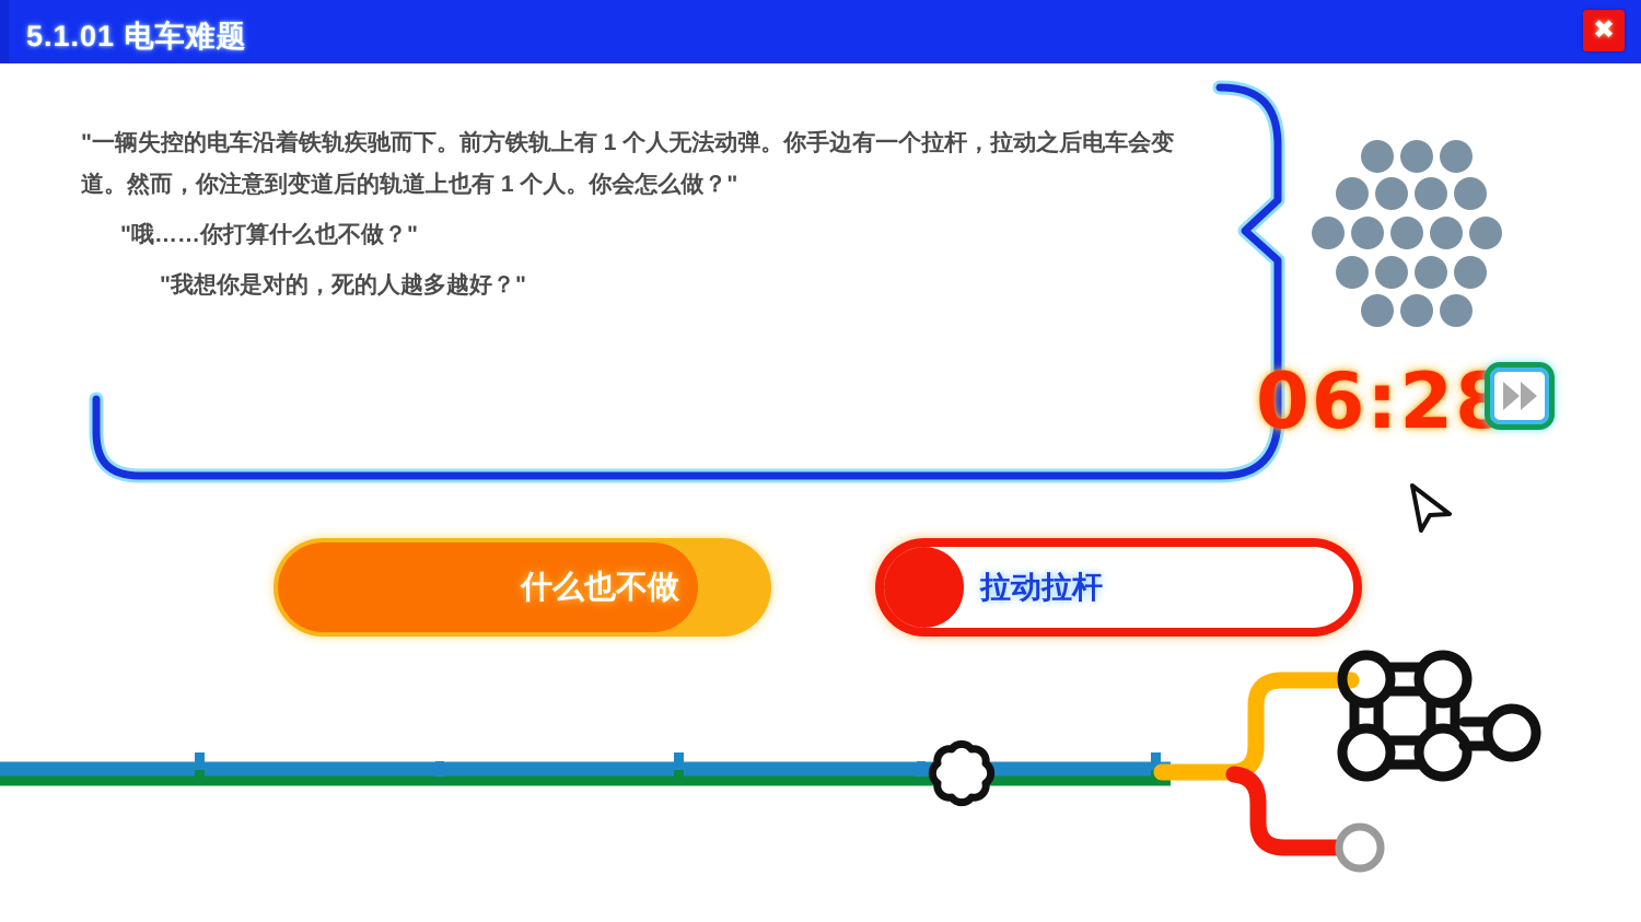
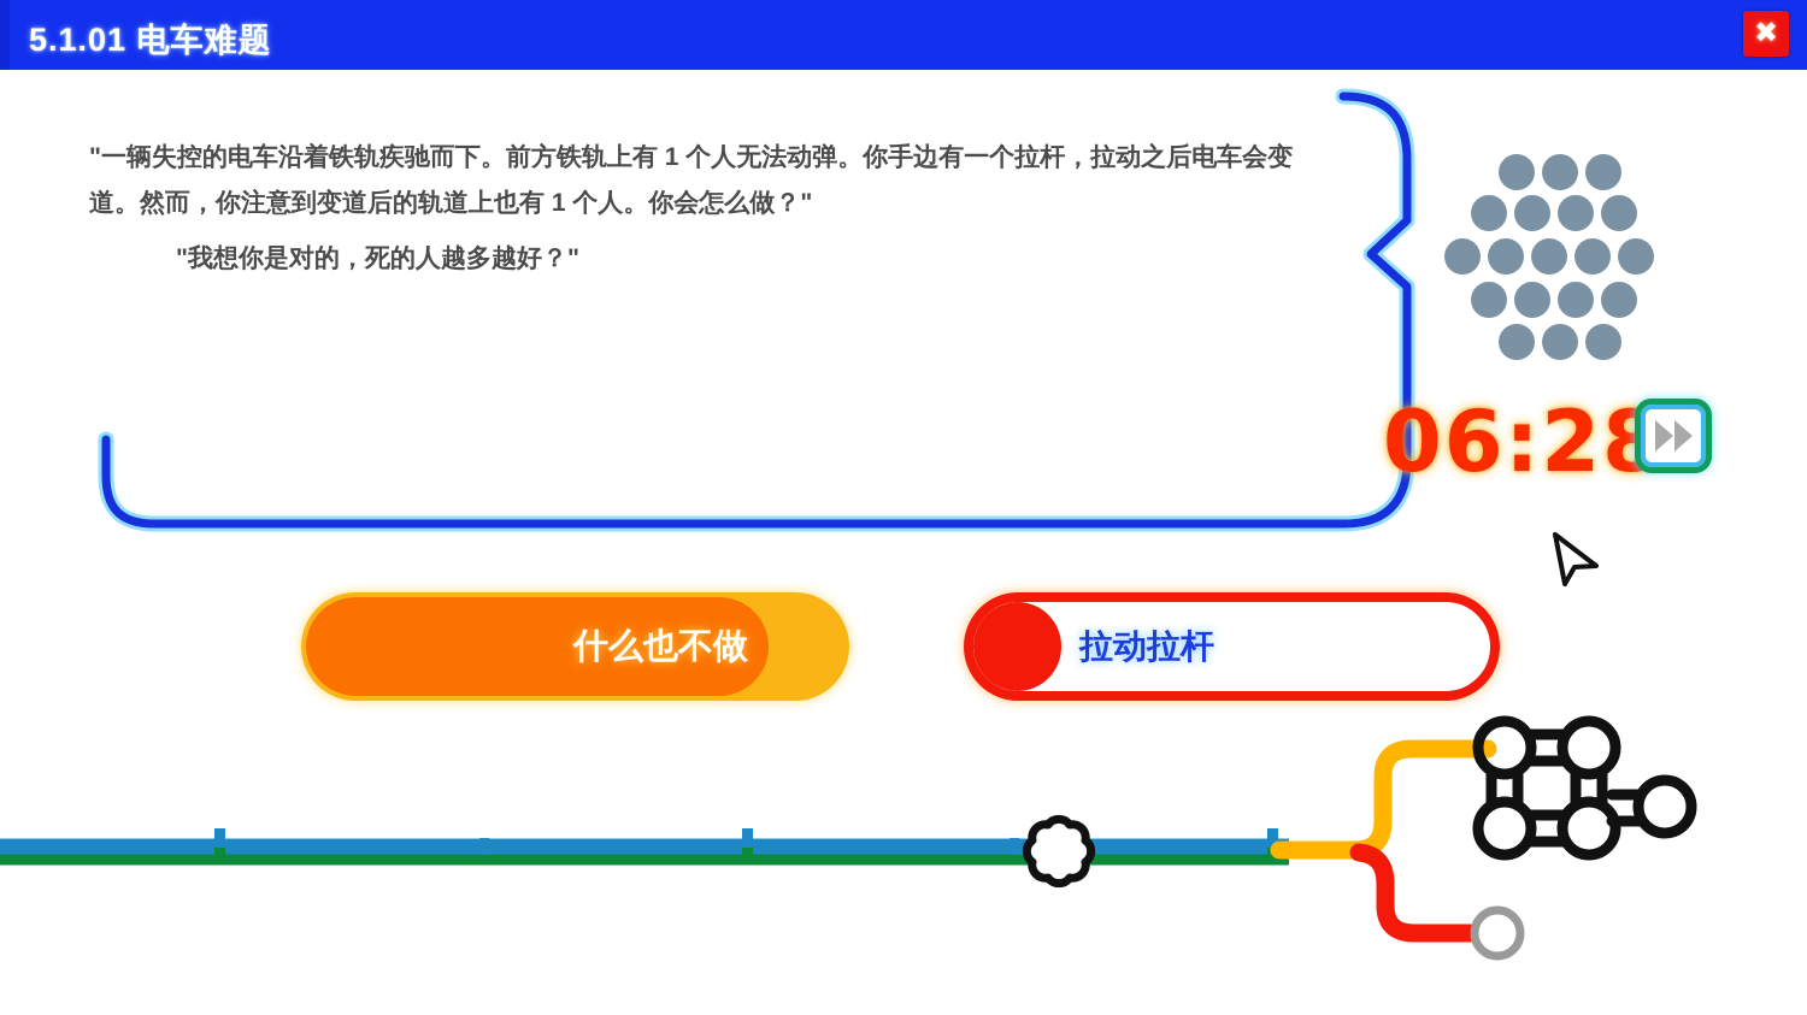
  5.1.01 电车难题
  ✖
  "一辆失控的电车沿着铁轨疾驰而下。前方铁轨上有 1 个人无法动弹。你手边有一个拉杆，拉动之后电车会变道。然而，你注意到变道后的轨道上也有 1 个人。你会怎么做？"
- "哦……你打算什么也不做？"
  "我想你是对的，死的人越多越好？"
  06:28
  什么也不做
  拉动拉杆
